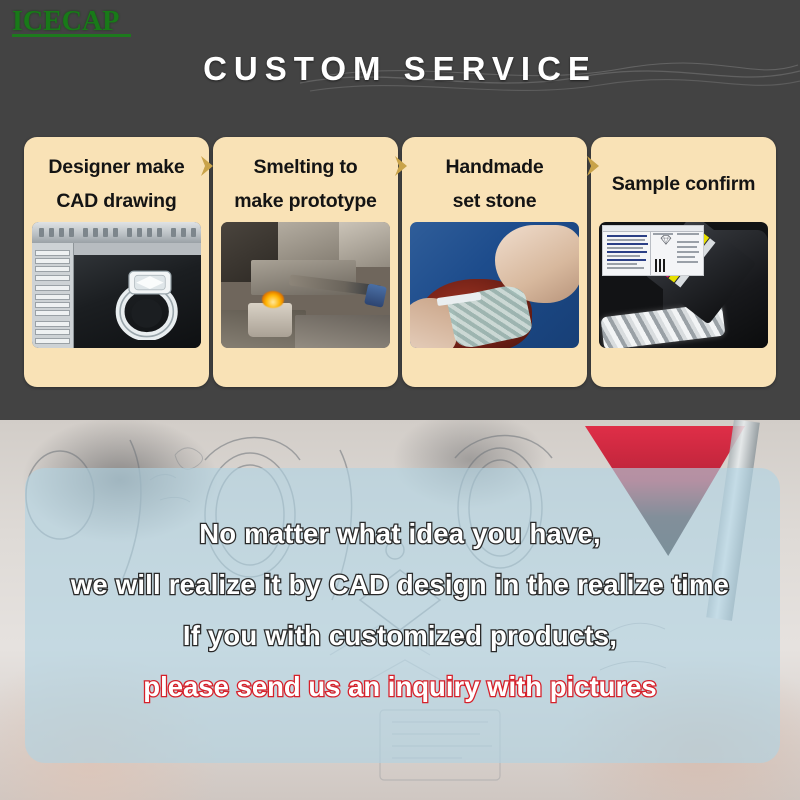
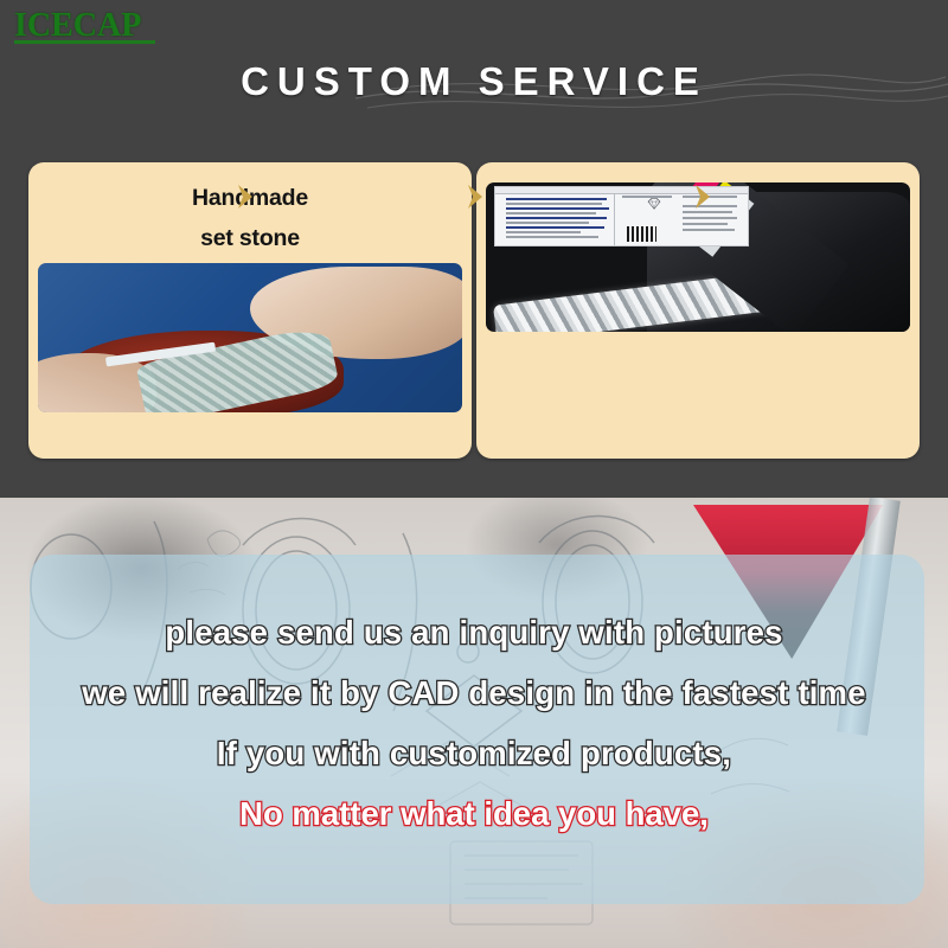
  ICECAP
  CUSTOM SERVICE
- Designer make
- CAD drawing
- Smelting to
- make prototype
  Handmade
  set stone
- Sample confirm
- No matter what idea you have,
+ please send us an inquiry with pictures
- we will realize it by CAD design in the realize time
+ we will realize it by CAD design in the fastest time
  If you with customized products,
- please send us an inquiry with pictures
+ No matter what idea you have,
